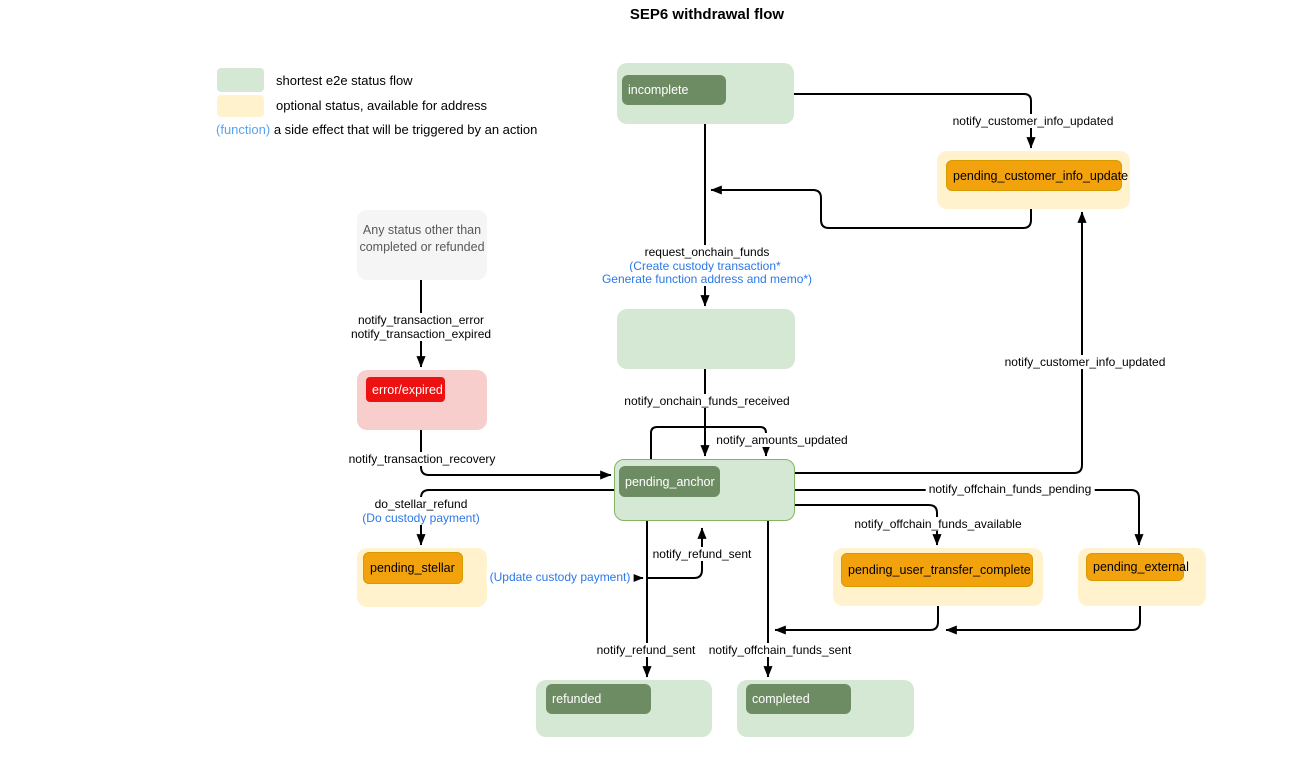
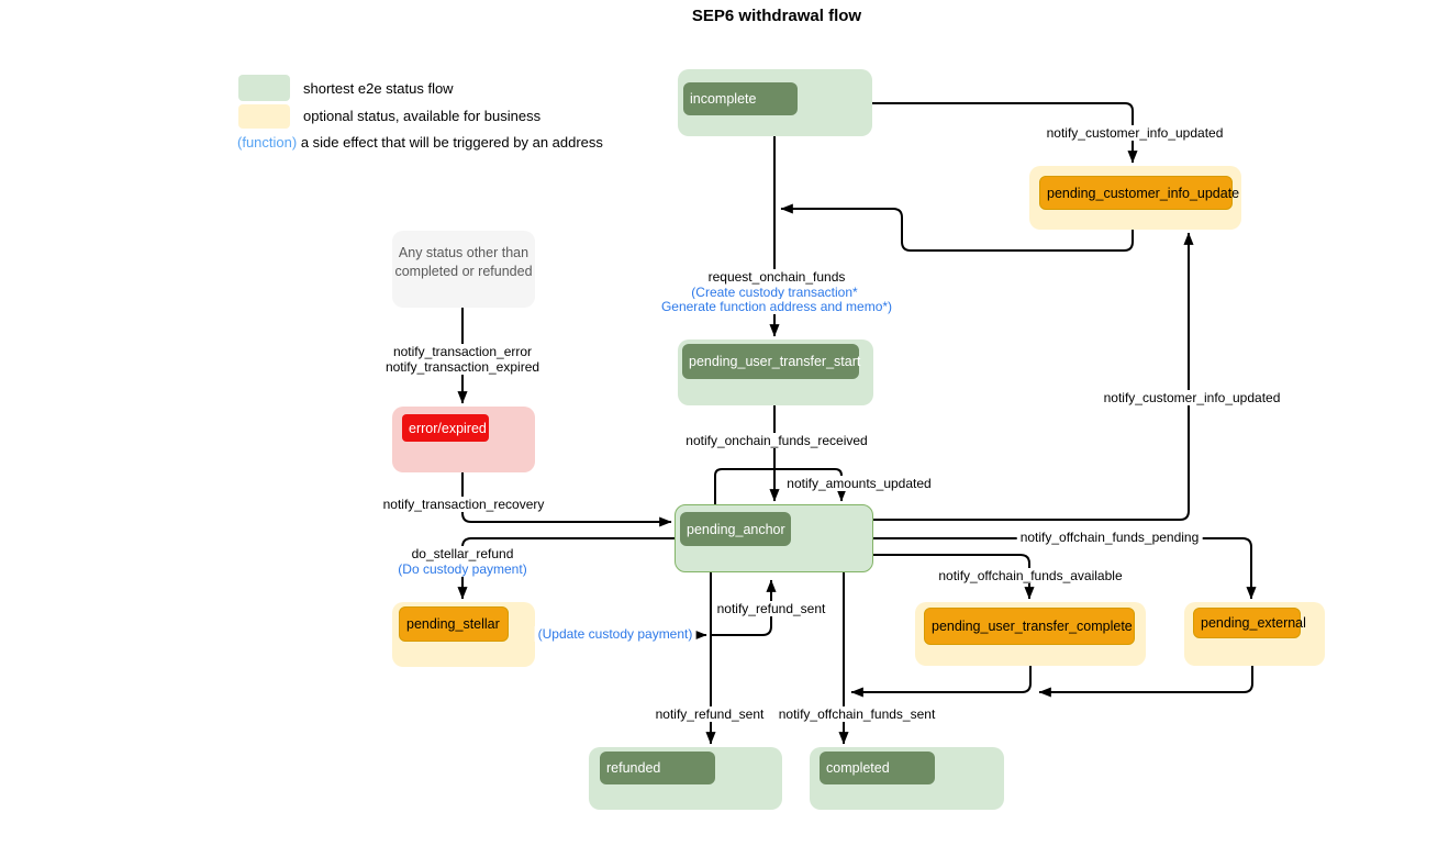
  SEP6 withdrawal flow
  shortest e2e status flow
- optional status, available for address
+ optional status, available for business
- (function) a side effect that will be triggered by an action
+ (function) a side effect that will be triggered by an address
  incomplete
  pending_customer_info_update
+ pending_user_transfer_start
  Any status other than
  completed or refunded
  error/expired
  pending_anchor
  pending_stellar
  pending_user_transfer_complete
  pending_external
  refunded
  completed
  notify_customer_info_updated
  request_onchain_funds
  (Create custody transaction*
  Generate function address and memo*)
  notify_onchain_funds_received
  notify_amounts_updated
  notify_transaction_error
  notify_transaction_expired
  notify_transaction_recovery
  do_stellar_refund
  (Do custody payment)
  (Update custody payment)
  notify_refund_sent
  notify_refund_sent
  notify_offchain_funds_sent
  notify_customer_info_updated
  notify_offchain_funds_pending
  notify_offchain_funds_available
